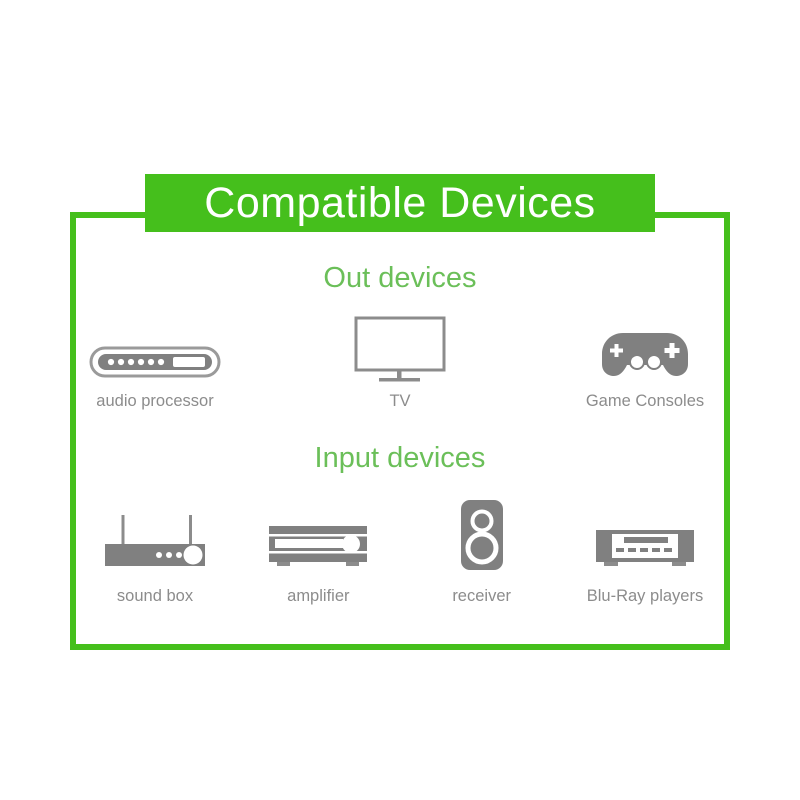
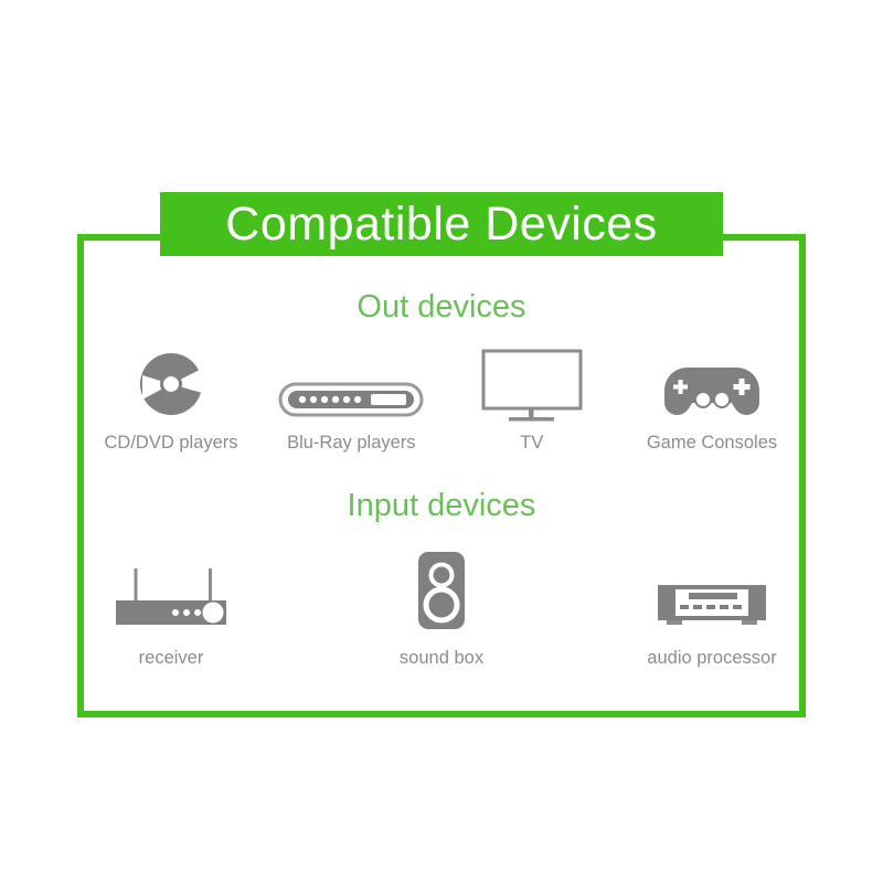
  Compatible Devices
  Out devices
+ CD/DVD players
- audio processor
+ Blu-Ray players
  TV
  Game Consoles
  Input devices
- sound box
+ receiver
- amplifier
- receiver
+ sound box
- Blu-Ray players
+ audio processor
